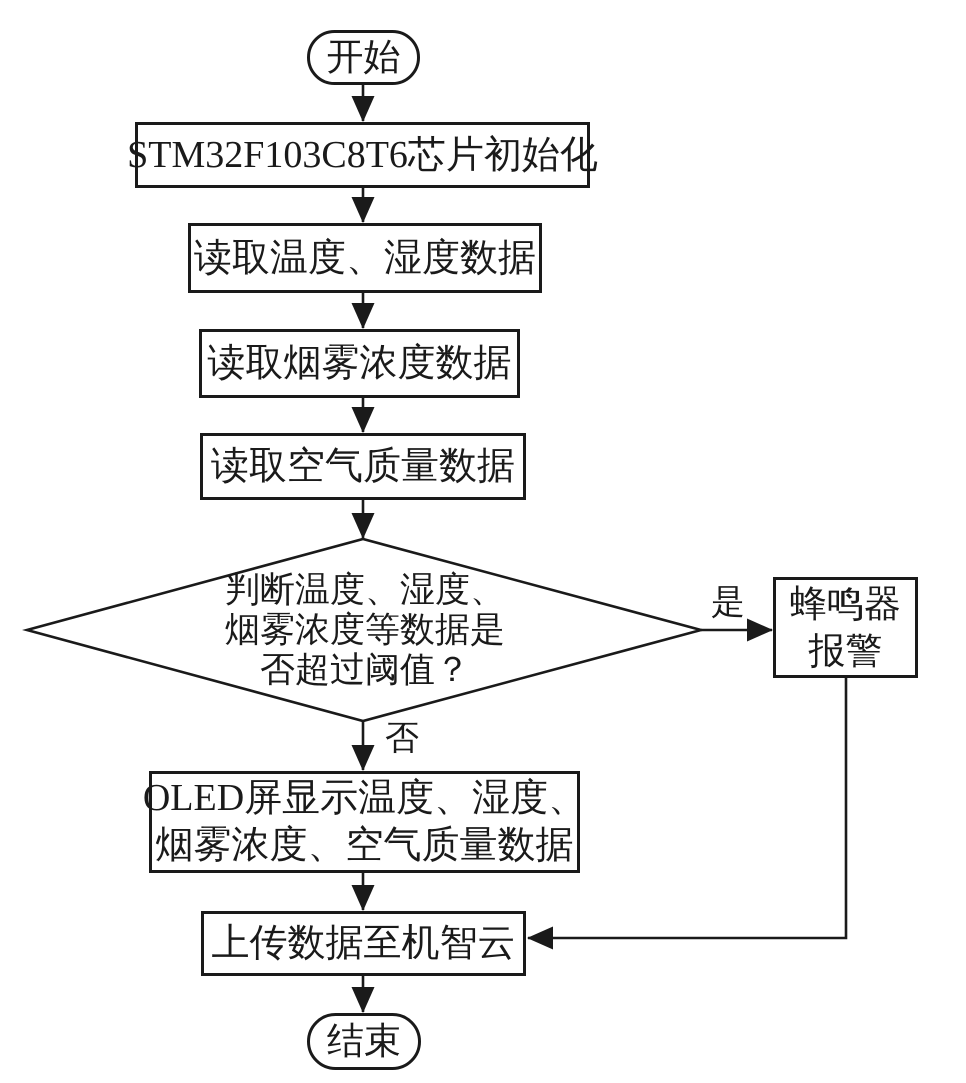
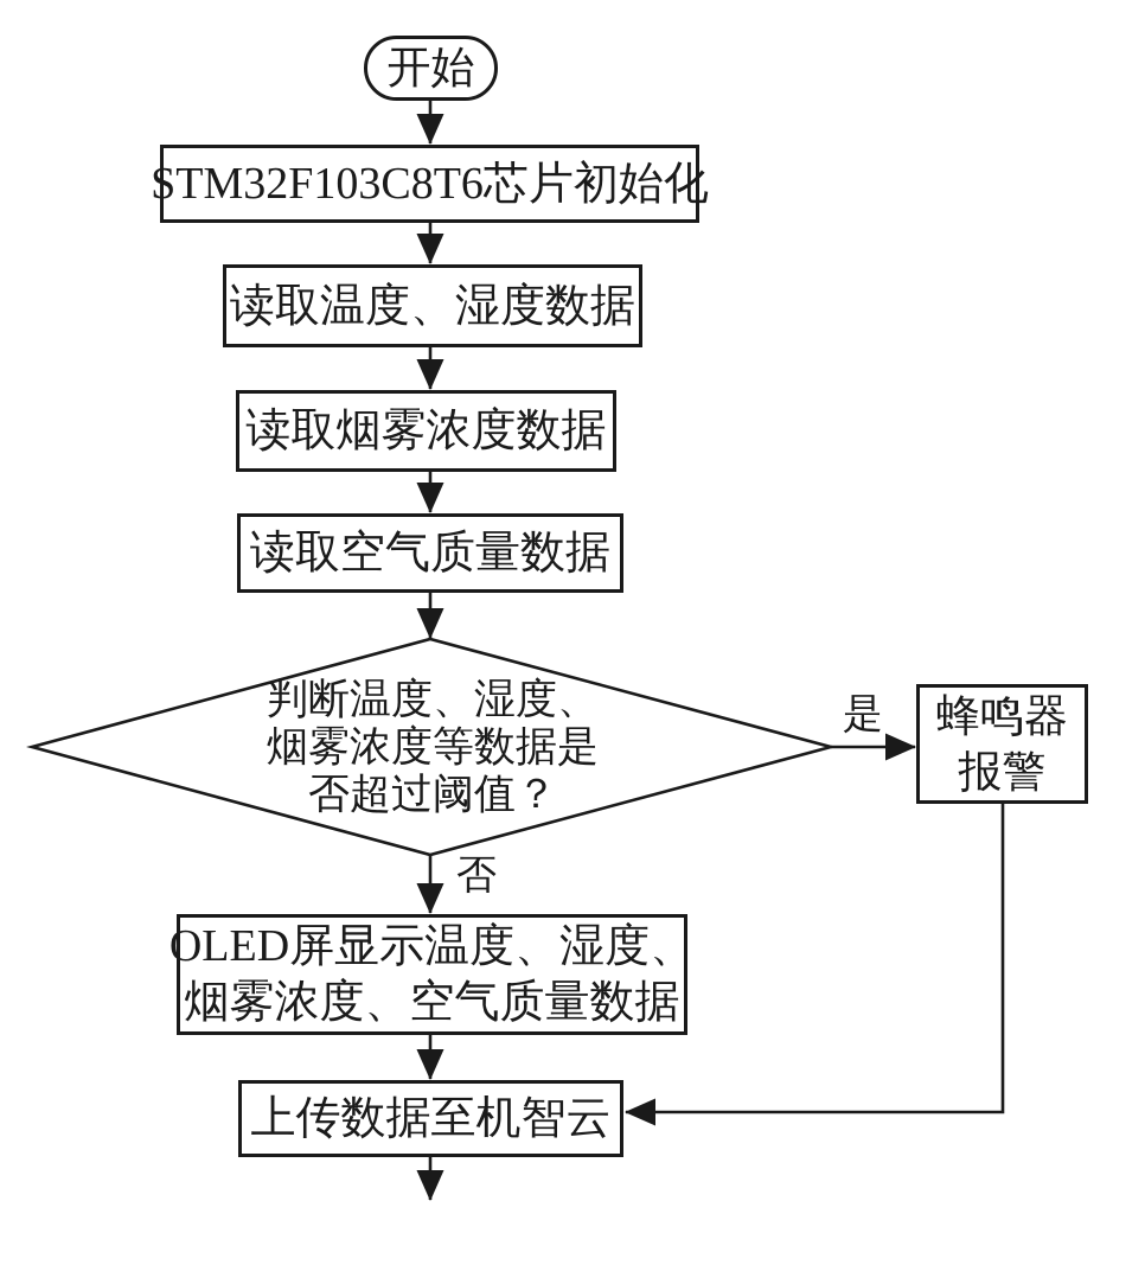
  开始
  STM32F103C8T6芯片初始化
  读取温度、湿度数据
  读取烟雾浓度数据
  读取空气质量数据
  判断温度、湿度、
  烟雾浓度等数据是
  否超过阈值？
  蜂鸣器
  报警
  OLED屏显示温度、湿度、
  烟雾浓度、空气质量数据
  上传数据至机智云
- 结束
  是
  否
